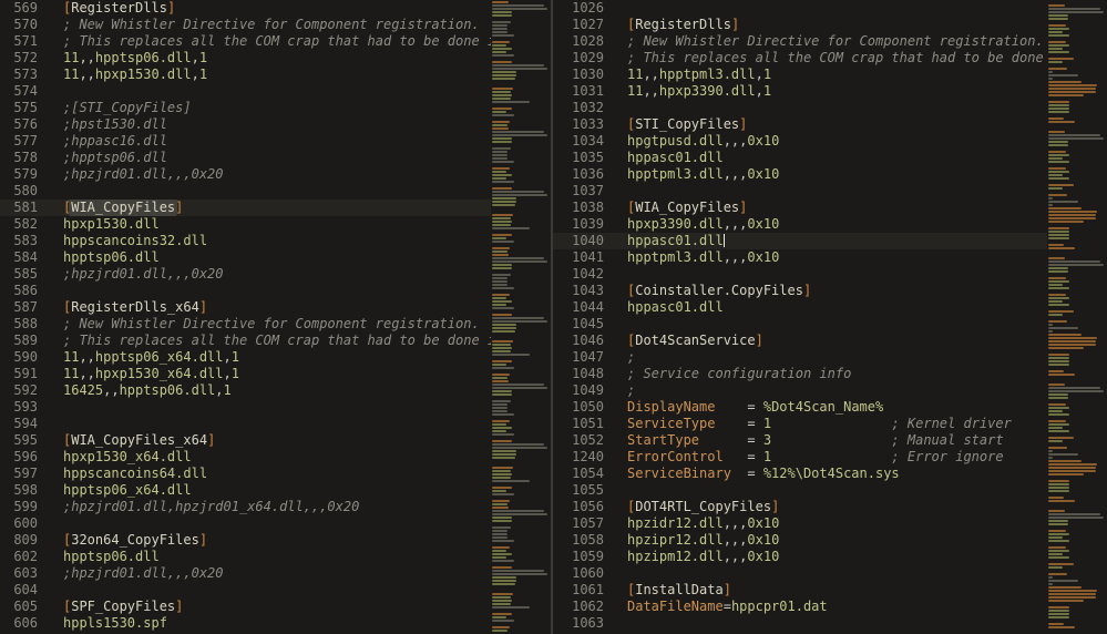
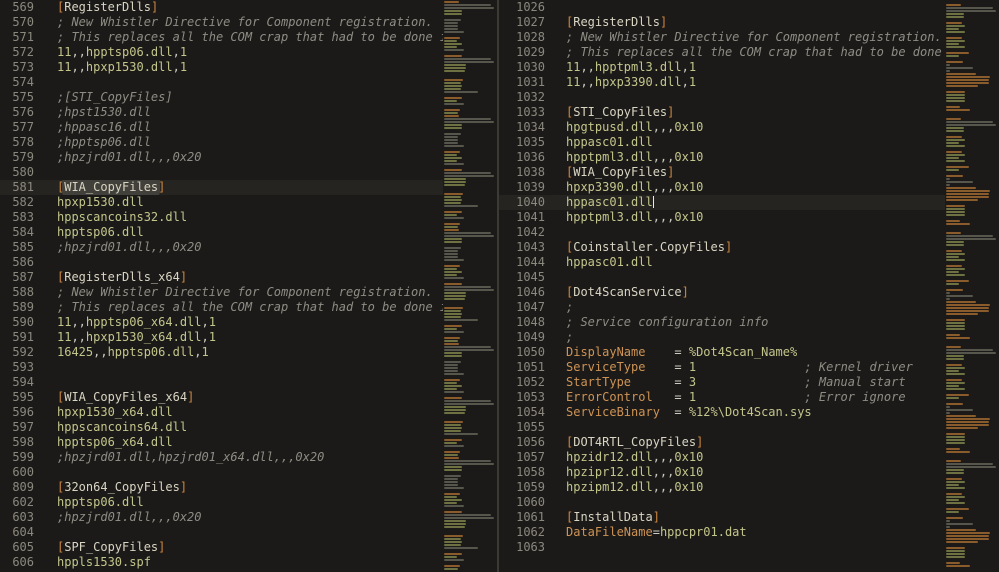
  569
  [RegisterDlls]
  570
  ; New Whistler Directive for Component registration.
  571
  ; This replaces all the COM crap that had to be done
  572
  11,,hpptsp06.dll,1
  573
  11,,hpxp1530.dll,1
  574
  575
  ;[STI_CopyFiles]
  576
  ;hpst1530.dll
  577
  ;hppasc16.dll
  578
  ;hpptsp06.dll
  579
  ;hpzjrd01.dll,,,0x20
  580
  581
  [WIA_CopyFiles]
  582
  hpxp1530.dll
  583
  hppscancoins32.dll
  584
  hpptsp06.dll
  585
  ;hpzjrd01.dll,,,0x20
  586
  587
  [RegisterDlls_x64]
  588
  ; New Whistler Directive for Component registration.
  589
  ; This replaces all the COM crap that had to be done
  590
  11,,hpptsp06_x64.dll,1
  591
  11,,hpxp1530_x64.dll,1
  592
  16425,,hpptsp06.dll,1
  593
  594
  595
  [WIA_CopyFiles_x64]
  596
  hpxp1530_x64.dll
  597
  hppscancoins64.dll
  598
  hpptsp06_x64.dll
  599
  ;hpzjrd01.dll,hpzjrd01_x64.dll,,,0x20
  600
  809
  [32on64_CopyFiles]
  602
  hpptsp06.dll
  603
  ;hpzjrd01.dll,,,0x20
  604
  605
  [SPF_CopyFiles]
  606
  hppls1530.spf
  1026
  1027
  [RegisterDlls]
  1028
  ; New Whistler Directive for Component registration.
  1029
  ; This replaces all the COM crap that had to be done
  1030
  11,,hpptpml3.dll,1
  1031
  11,,hpxp3390.dll,1
  1032
  1033
  [STI_CopyFiles]
  1034
  hpgtpusd.dll,,,0x10
  1035
  hppasc01.dll
  1036
  hpptpml3.dll,,,0x10
- 1037
  1038
  [WIA_CopyFiles]
  1039
  hpxp3390.dll,,,0x10
  1040
  hppasc01.dll
  1041
  hpptpml3.dll,,,0x10
  1042
  1043
  [Coinstaller.CopyFiles]
  1044
  hppasc01.dll
  1045
  1046
  [Dot4ScanService]
  1047
  ;
  1048
  ; Service configuration info
  1049
  ;
  1050
  DisplayName = %Dot4Scan_Name%
  1051
  ServiceType = 1 ; Kernel driver
  1052
  StartType = 3 ; Manual start
- 1240
+ 1053
  ErrorControl = 1 ; Error ignore
  1054
  ServiceBinary = %12%\Dot4Scan.sys
  1055
  1056
  [DOT4RTL_CopyFiles]
  1057
  hpzidr12.dll,,,0x10
  1058
  hpzipr12.dll,,,0x10
  1059
  hpzipm12.dll,,,0x10
  1060
  1061
  [InstallData]
  1062
  DataFileName=hppcpr01.dat
  1063
